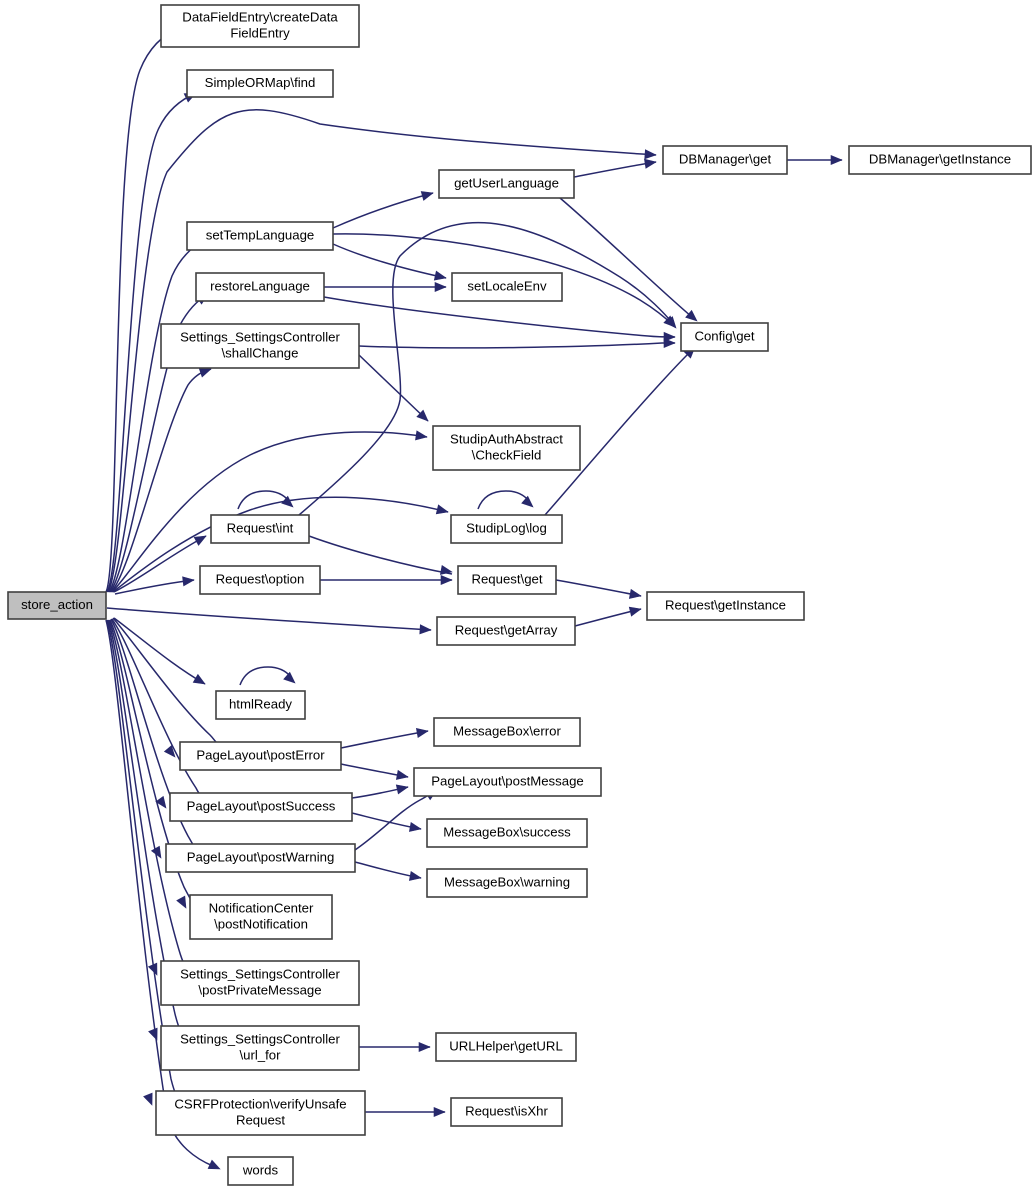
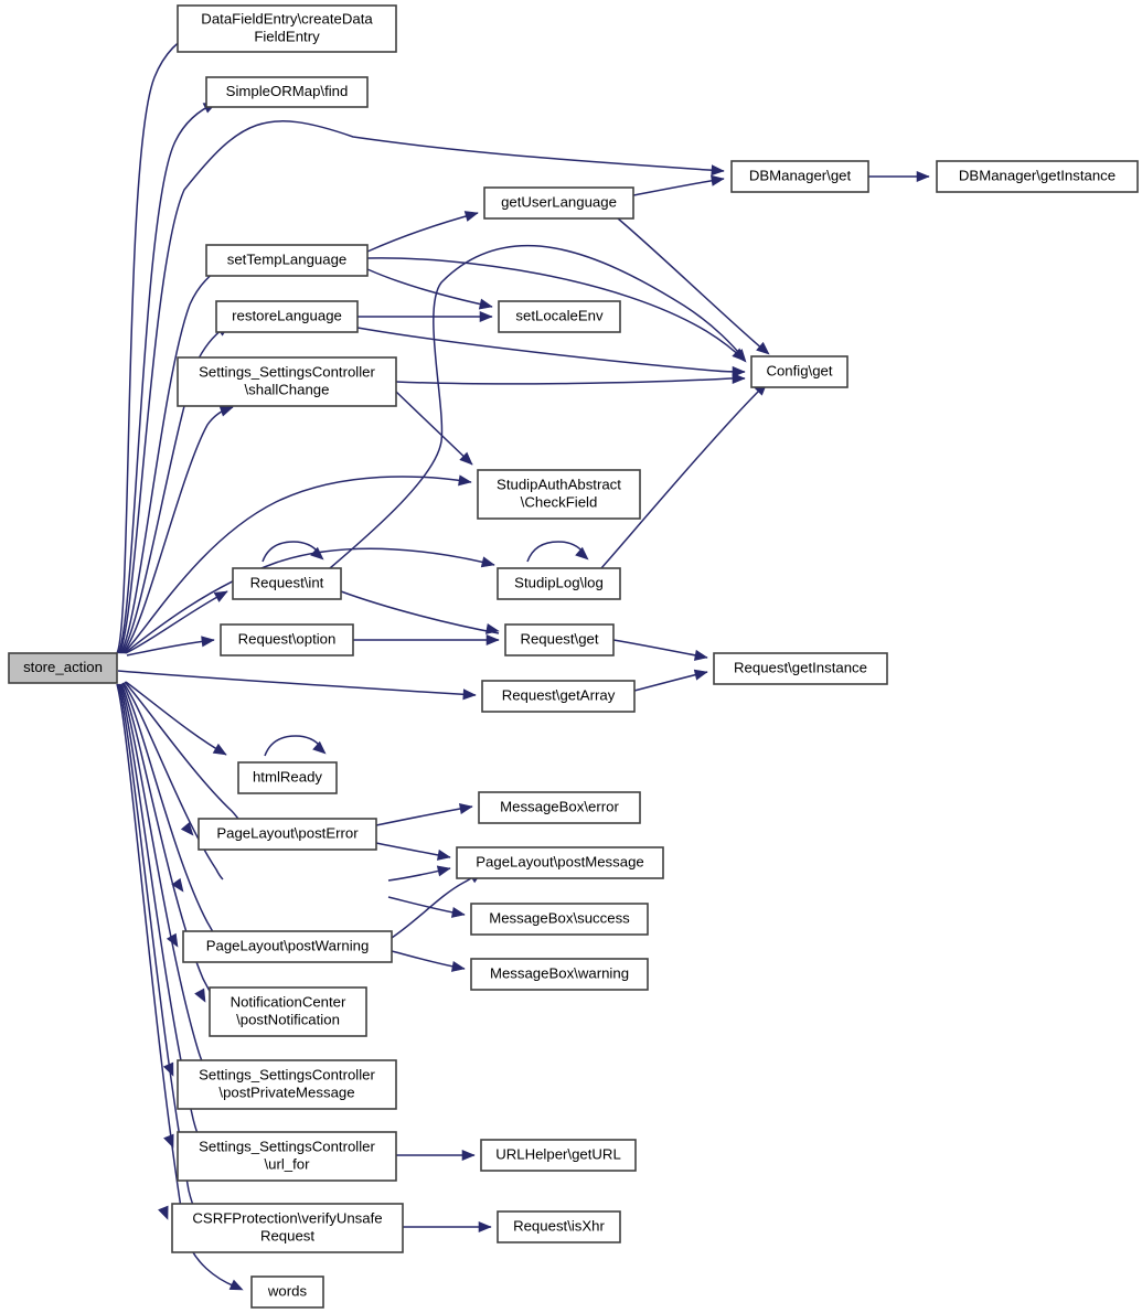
  store_action
  DataFieldEntry\createData
  FieldEntry
  SimpleORMap\find
  DBManager\get
  DBManager\getInstance
  getUserLanguage
  setTempLanguage
  restoreLanguage
  setLocaleEnv
  Settings_SettingsController
  \shallChange
  Config\get
  StudipAuthAbstract
  \CheckField
  StudipLog\log
  Request\int
  Request\option
  Request\get
  Request\getInstance
  Request\getArray
  htmlReady
  MessageBox\error
  PageLayout\postError
  PageLayout\postMessage
- PageLayout\postSuccess
  MessageBox\success
  PageLayout\postWarning
  MessageBox\warning
  NotificationCenter
  \postNotification
  Settings_SettingsController
  \postPrivateMessage
  Settings_SettingsController
  \url_for
  URLHelper\getURL
  CSRFProtection\verifyUnsafe
  Request
  Request\isXhr
  words
